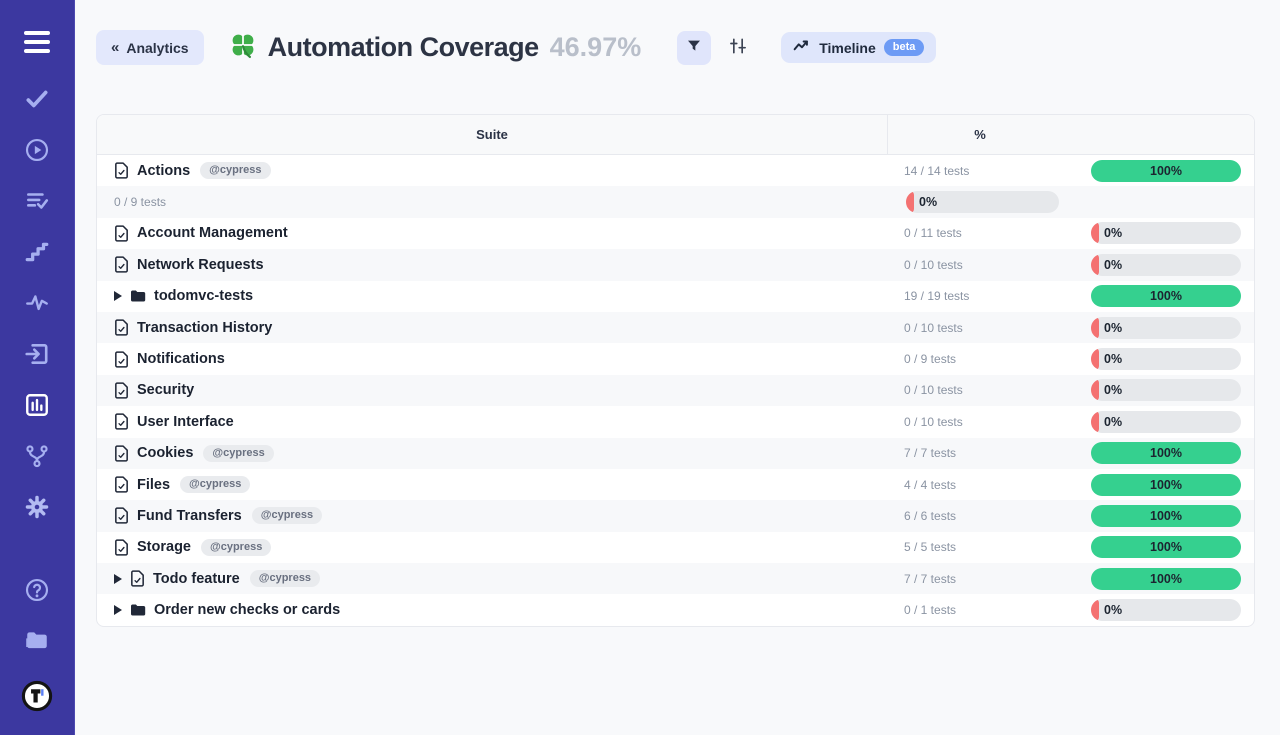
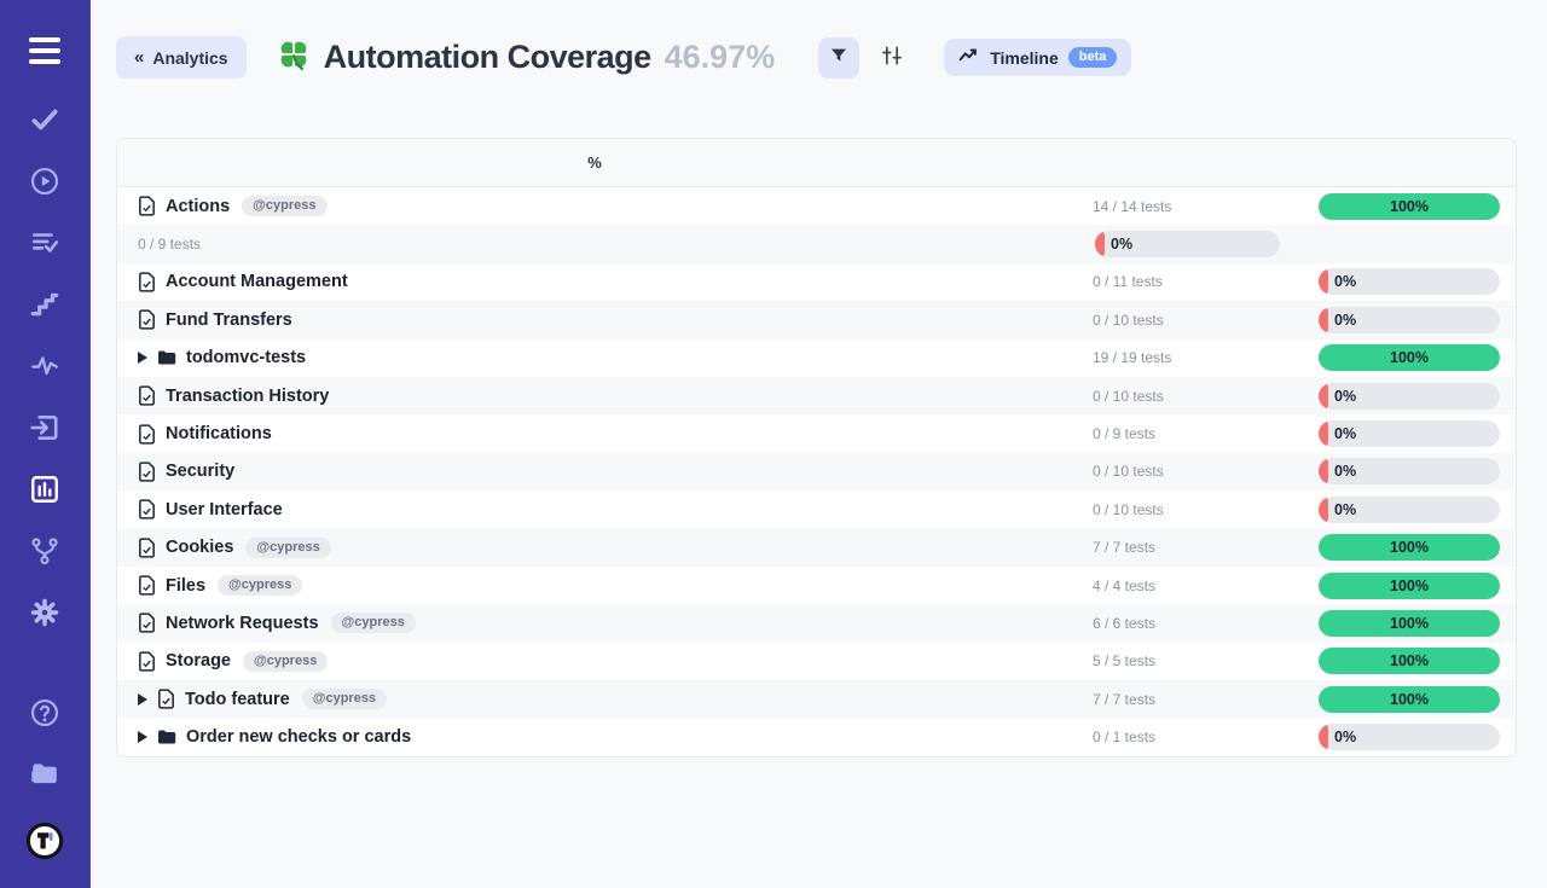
  «
  Analytics
  Automation Coverage
  46.97%
  Timeline
  beta
- Suite
  %
  Actions
  @cypress
  14 / 14 tests
  100%
  0 / 9 tests
  0%
  Account Management
  0 / 11 tests
  0%
- Network Requests
+ Fund Transfers
  0 / 10 tests
  0%
  todomvc-tests
  19 / 19 tests
  100%
  Transaction History
  0 / 10 tests
  0%
  Notifications
  0 / 9 tests
  0%
  Security
  0 / 10 tests
  0%
  User Interface
  0 / 10 tests
  0%
  Cookies
  @cypress
  7 / 7 tests
  100%
  Files
  @cypress
  4 / 4 tests
  100%
- Fund Transfers
+ Network Requests
  @cypress
  6 / 6 tests
  100%
  Storage
  @cypress
  5 / 5 tests
  100%
  Todo feature
  @cypress
  7 / 7 tests
  100%
  Order new checks or cards
  0 / 1 tests
  0%
